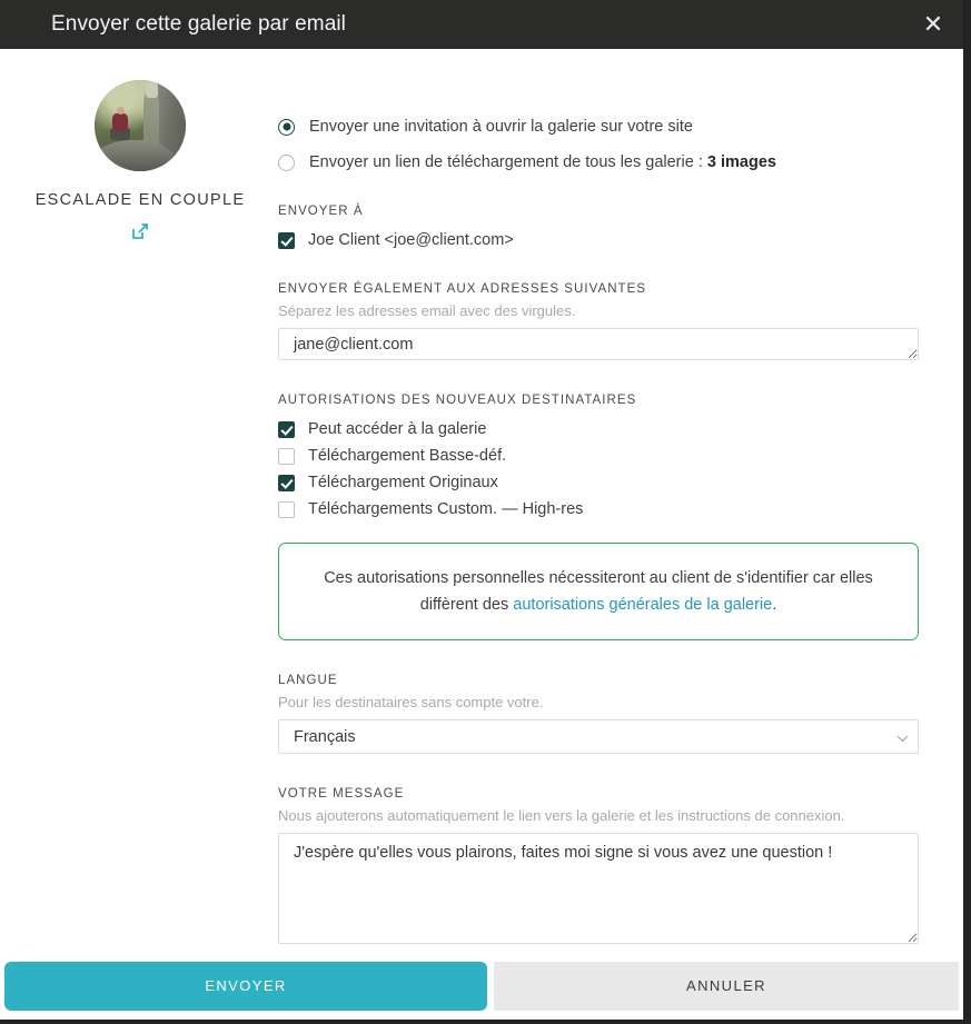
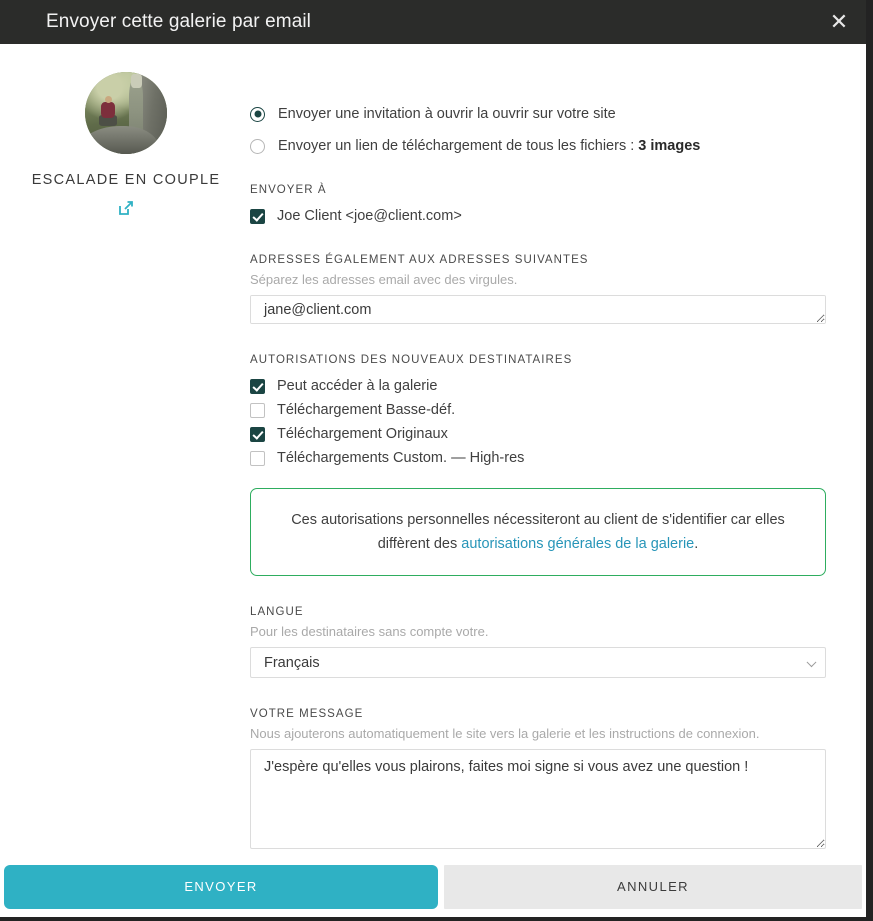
  Envoyer cette galerie par email
  ✕
  ESCALADE EN COUPLE
- Envoyer une invitation à ouvrir la galerie sur votre site
+ Envoyer une invitation à ouvrir la ouvrir sur votre site
- Envoyer un lien de téléchargement de tous les galerie : 3 images
+ Envoyer un lien de téléchargement de tous les fichiers : 3 images
  ENVOYER À
  Joe Client <joe@client.com>
- ENVOYER ÉGALEMENT AUX ADRESSES SUIVANTES
+ ADRESSES ÉGALEMENT AUX ADRESSES SUIVANTES
  Séparez les adresses email avec des virgules.
  jane@client.com
  AUTORISATIONS DES NOUVEAUX DESTINATAIRES
  Peut accéder à la galerie
  Téléchargement Basse-déf.
  Téléchargement Originaux
  Téléchargements Custom. — High-res
  Ces autorisations personnelles nécessiteront au client de s'identifier car elles diffèrent des autorisations générales de la galerie.
  LANGUE
  Pour les destinataires sans compte votre.
  Français
  VOTRE MESSAGE
- Nous ajouterons automatiquement le lien vers la galerie et les instructions de connexion.
+ Nous ajouterons automatiquement le site vers la galerie et les instructions de connexion.
  J'espère qu'elles vous plairons, faites moi signe si vous avez une question !
  ENVOYER
  ANNULER
